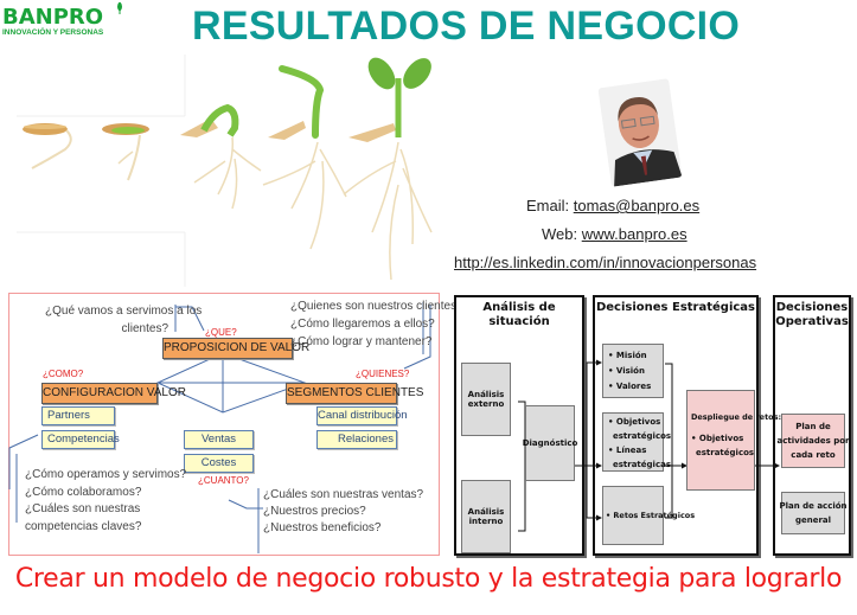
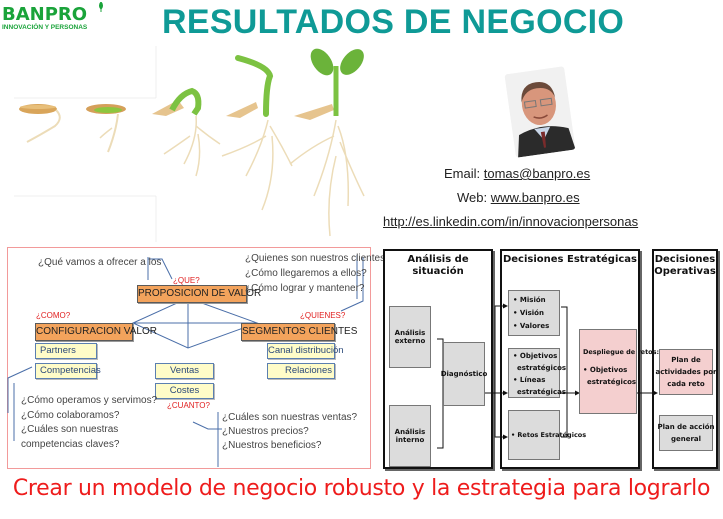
  BANPRO
  RESULTADOS DE NEGOCIO
  Email: tomas@banpro.es
  Web: www.banpro.es
  http://es.linkedin.com/in/innovacionpersonas
- ¿Qué vamos a servimos a los
+ ¿Qué vamos a ofrecer a los
- clientes?
  ¿QUE?
  PROPOSICION DE VAL
  ¿Quienes son nuestros cliente
  ¿Cómo llegaremos a ellos?
  ¿Cómo lograr y mantener?
  ¿QUIENES?
  SEGMENTOS CLIENTES
  Canal distribución
  Relaciones
  ¿COMO?
  CONFIGURACION VALOR
  Partners
  Competencias
  Ventas
  Costes
  ¿CUANTO?
  ¿Cómo operamos y servimos?
  ¿Cómo colaboramos?
  ¿Cuáles son nuestras
  competencias claves?
  ¿Cuáles son nuestras ventas?
  ¿Nuestros precios?
  ¿Nuestros beneficios?
  Análisis de situación
  Decisiones Estratégicas
  Decisiones
  Operativas
  Análisis
  externo
  Análisis
  interno
  Diagnóstico
  • Misión
  • Visión
  • Valores
  • Objetivos
  estratégicos
  • Líneas
  estratégicas
  • Retos Estratégicos
  Despliegue de retos:
  • Objetivos
  estratégicos
  Plan de
  actividades por
  cada reto
  Plan de acción
  general
  Crear un modelo de negocio robusto y la estrategia para lograrlo
